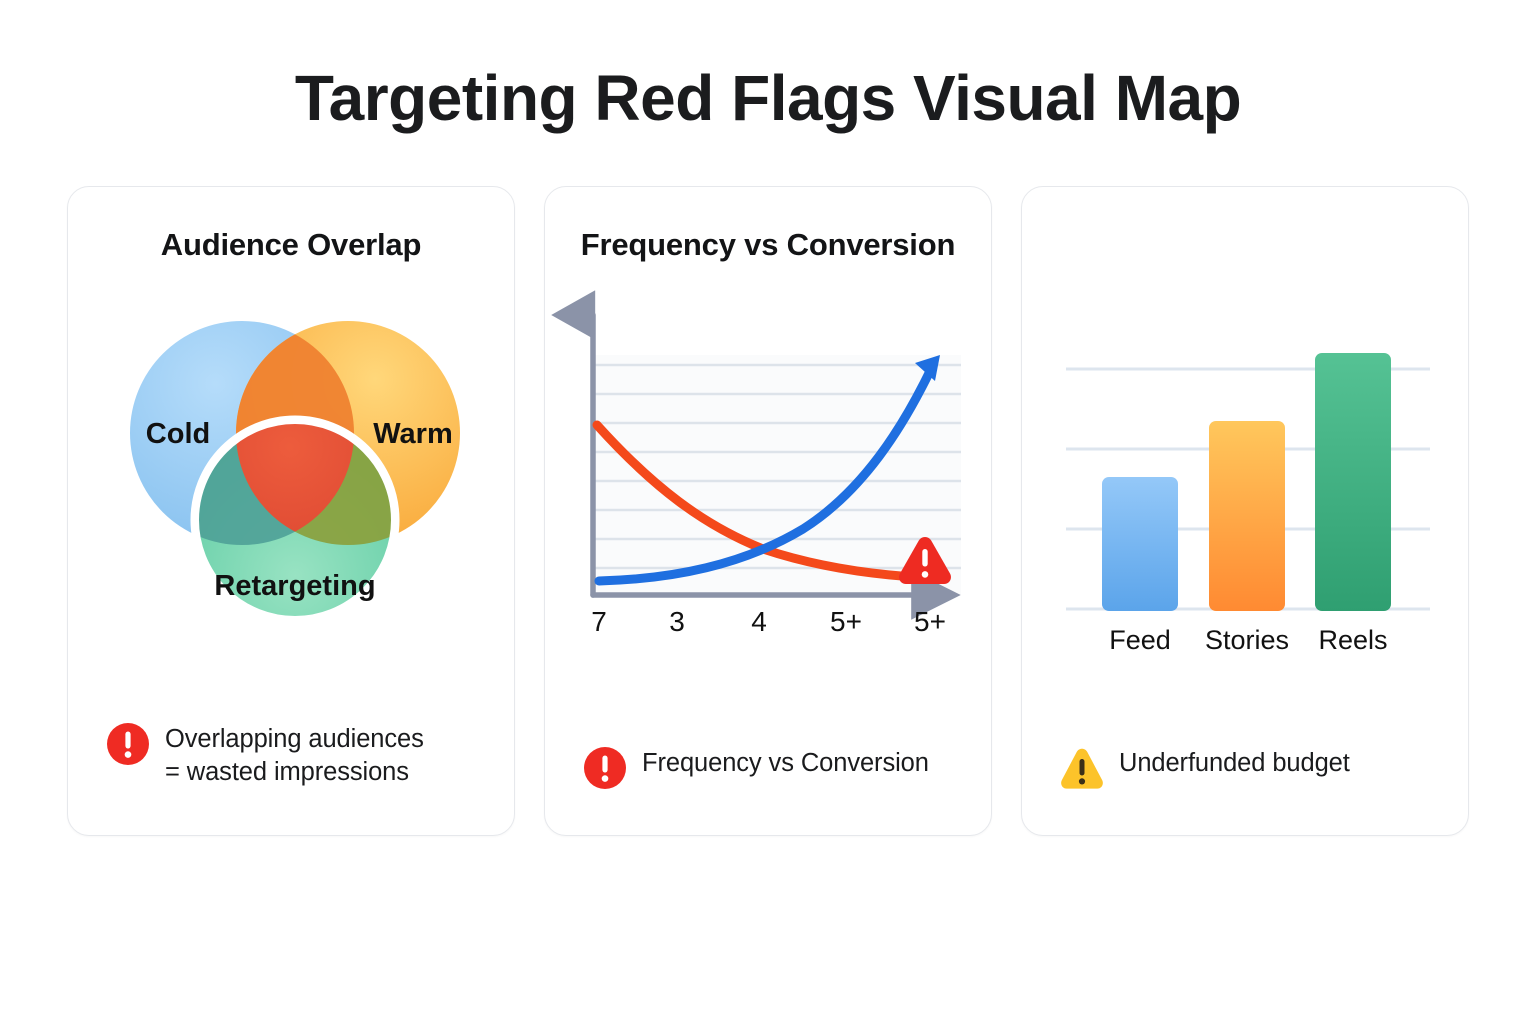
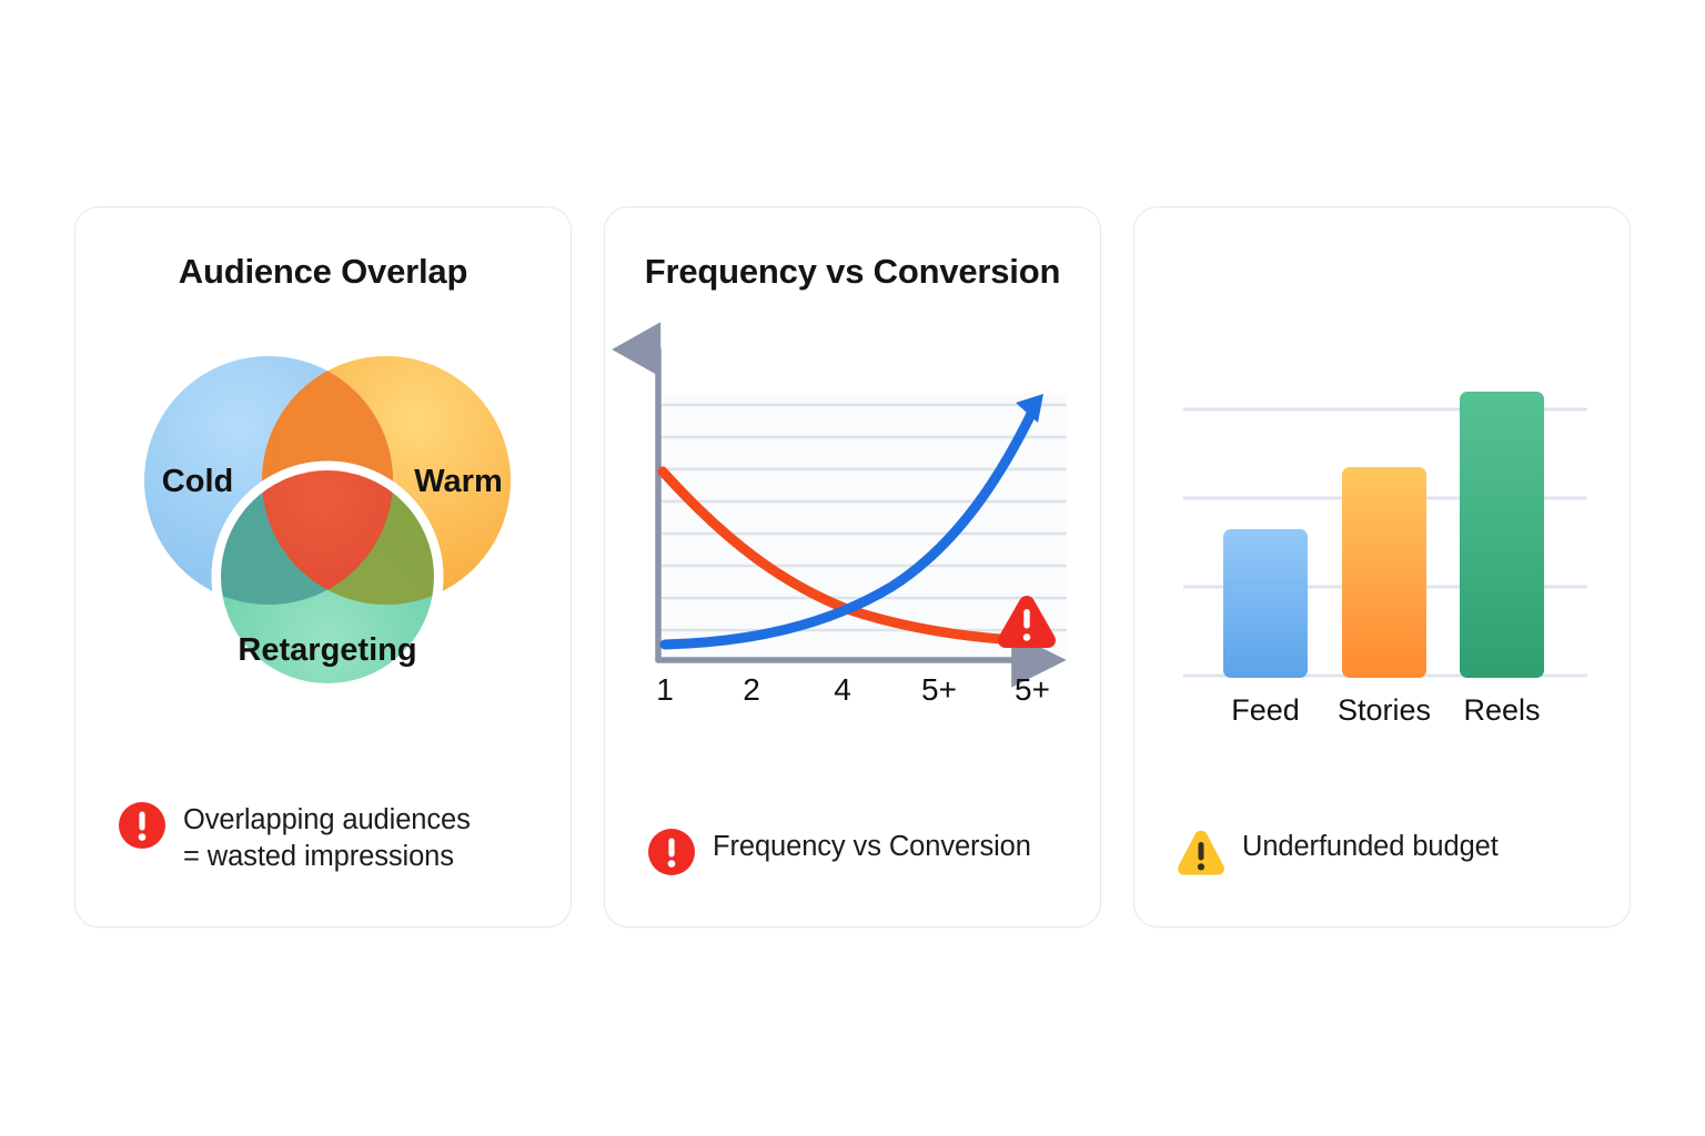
- Targeting Red Flags Visual Map
  Audience Overlap
  Cold
  Warm
  Retargeting
  Overlapping audiences
  = wasted impressions
  Frequency vs Conversion
- 7
+ 1
- 3
+ 2
  4
  5+
  5+
  Frequency vs Conversion
  Feed
  Stories
  Reels
  Underfunded budget
